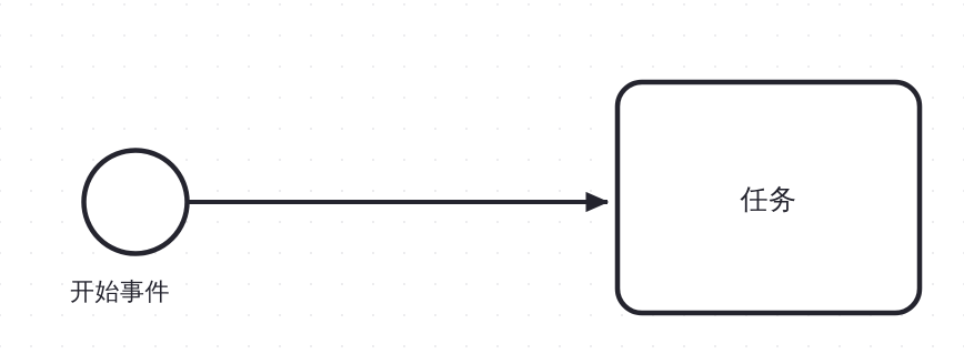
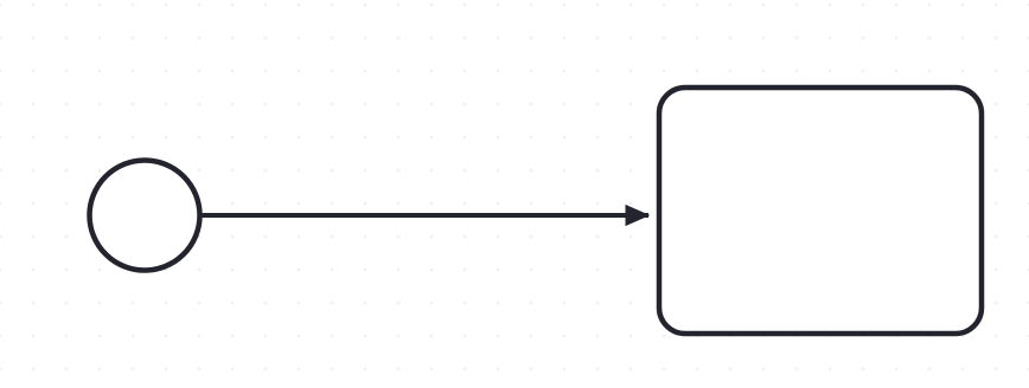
- 开始事件
- 任务
